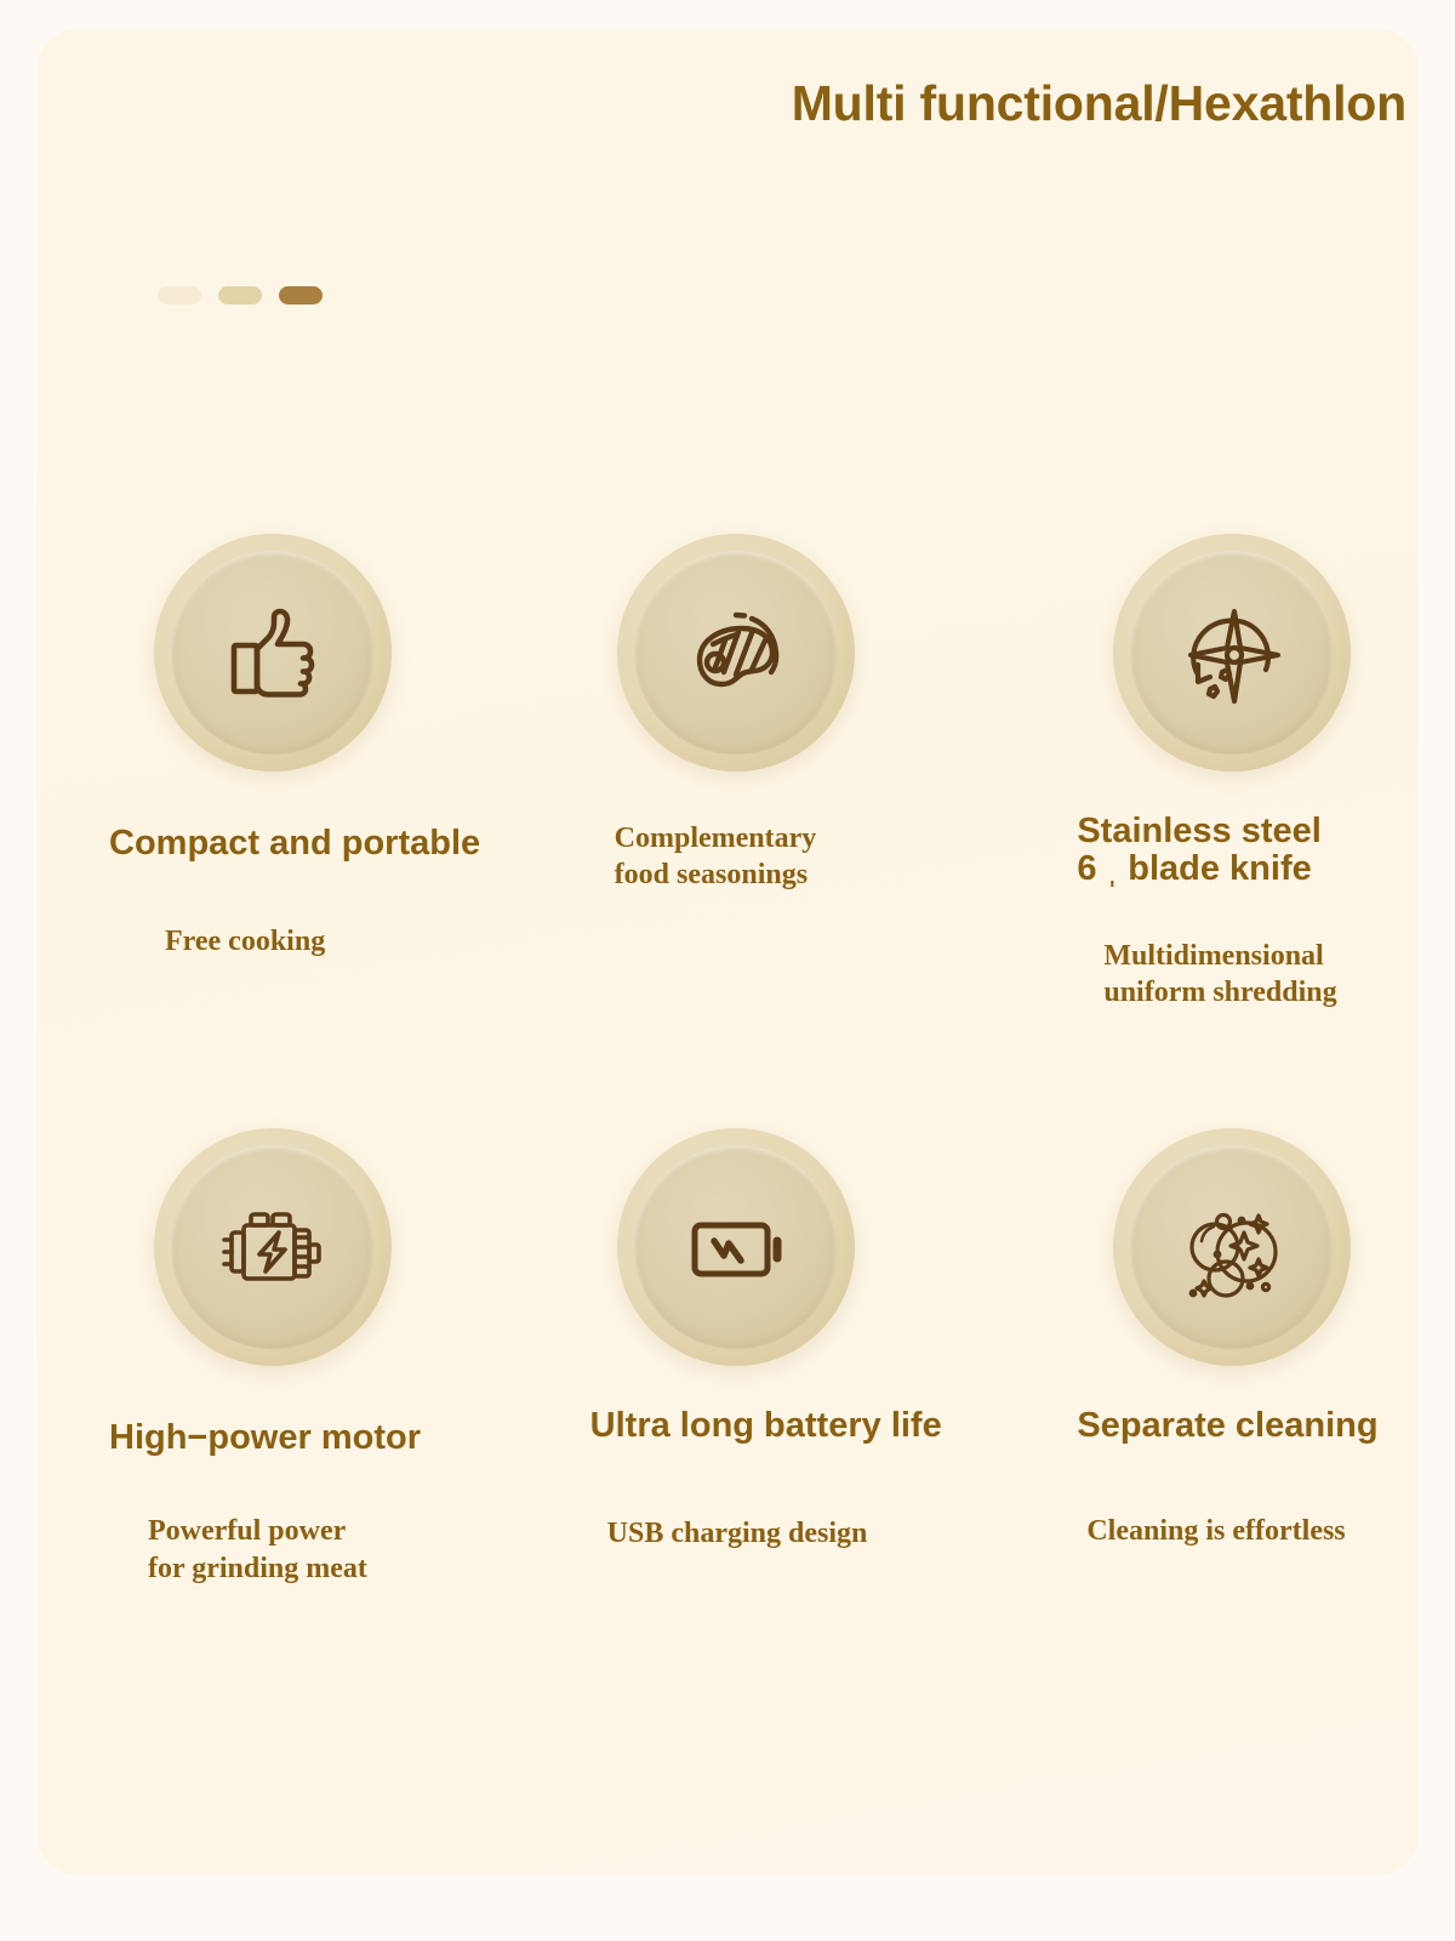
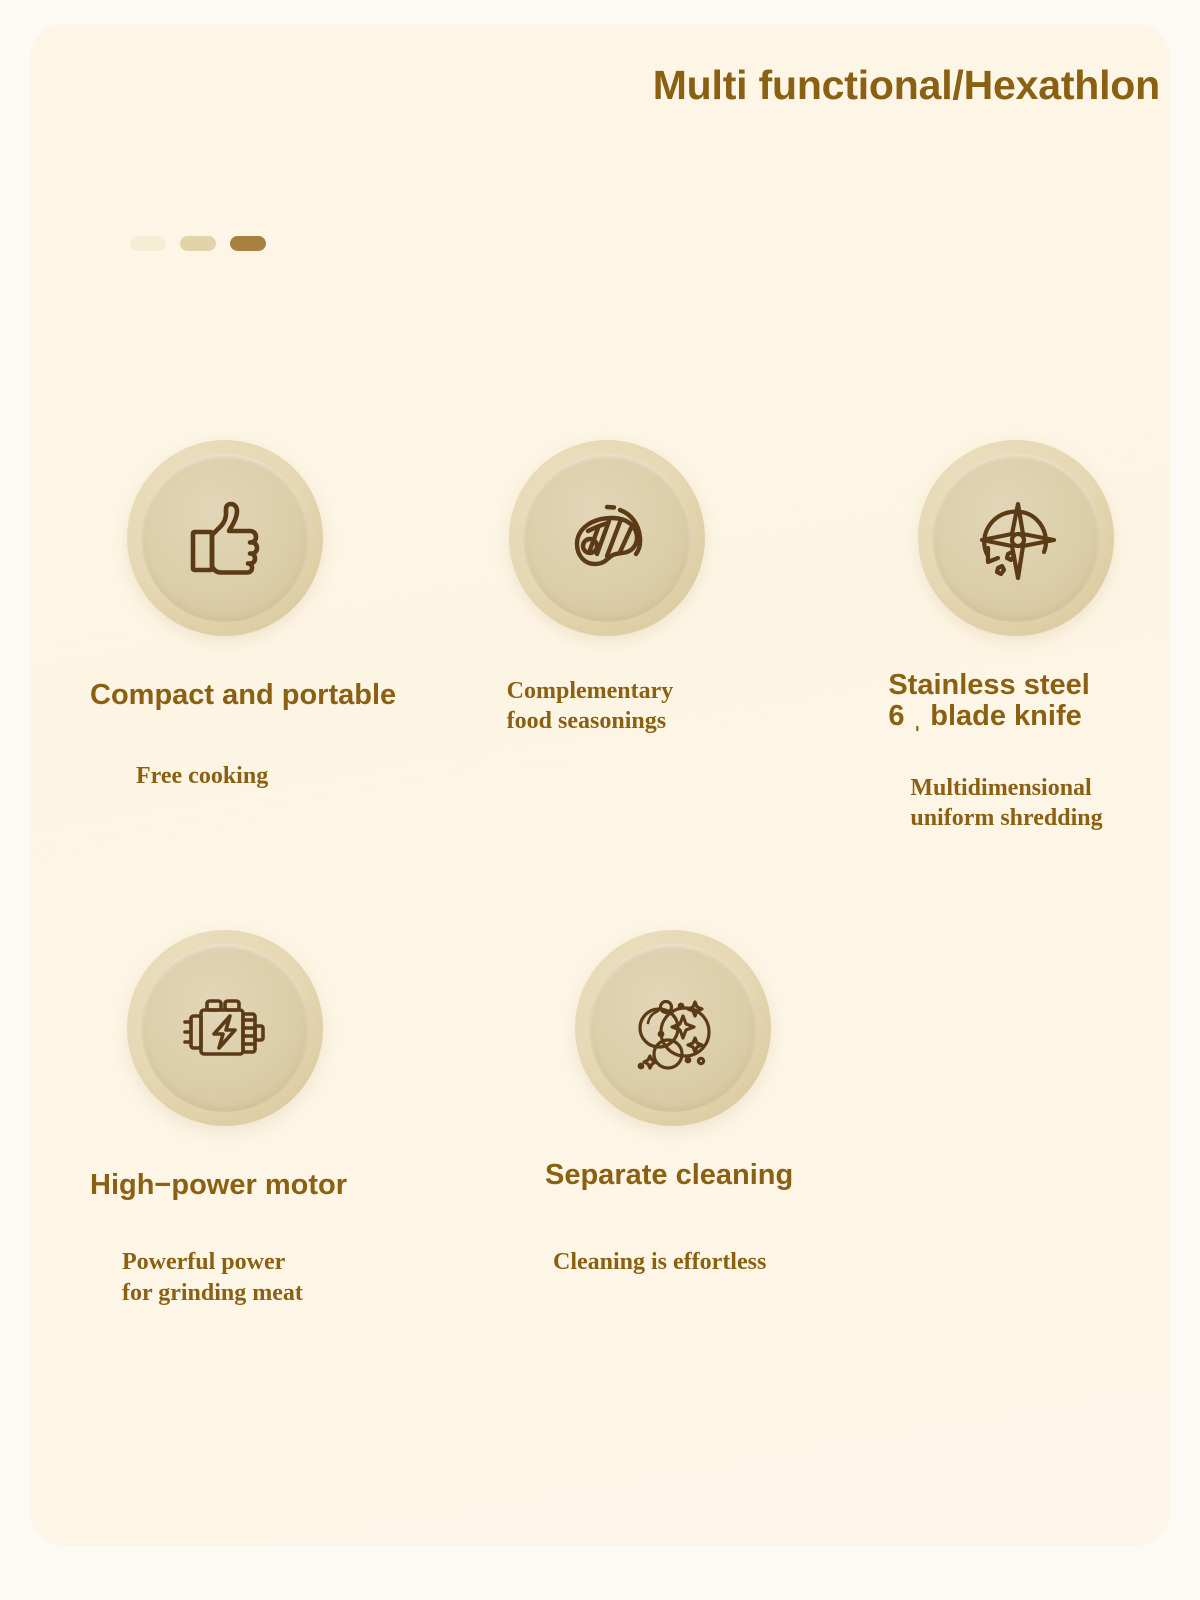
  Multi functional/Hexathlon
  Compact and portable
  Free cooking
  Complementary
  food seasonings
  Stainless steel
  6 ˌ blade knife
  Multidimensional
  uniform shredding
  High−power motor
  Powerful power
  for grinding meat
- Ultra long battery life
- USB charging design
  Separate cleaning
  Cleaning is effortless
